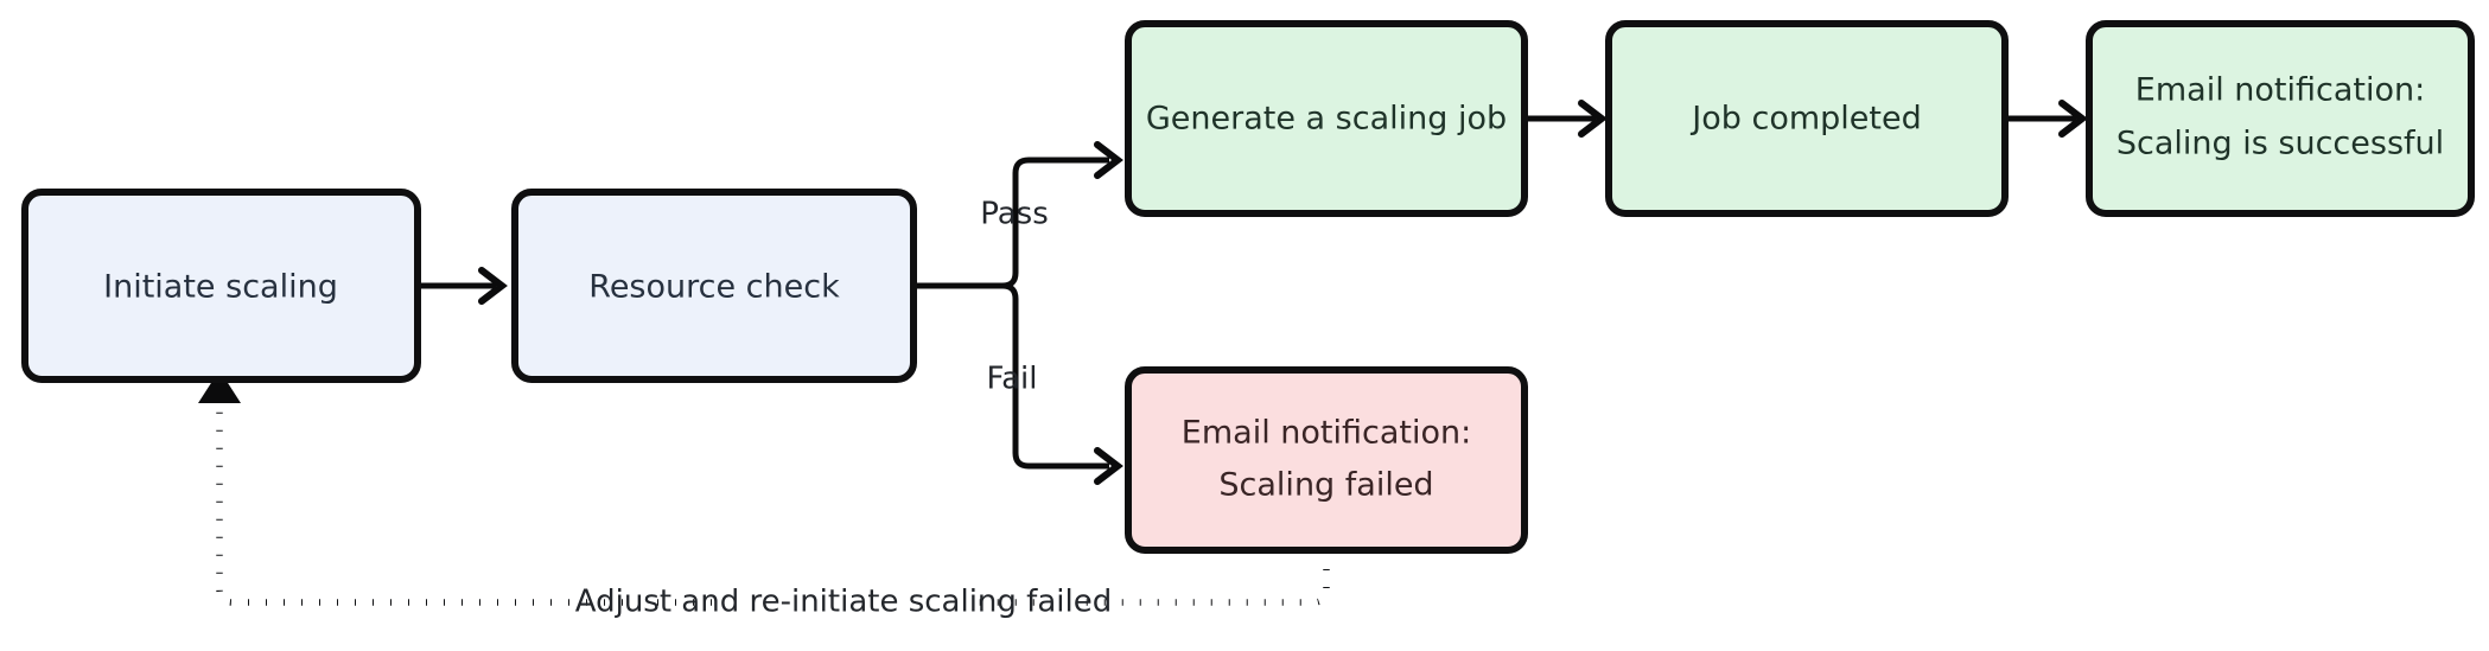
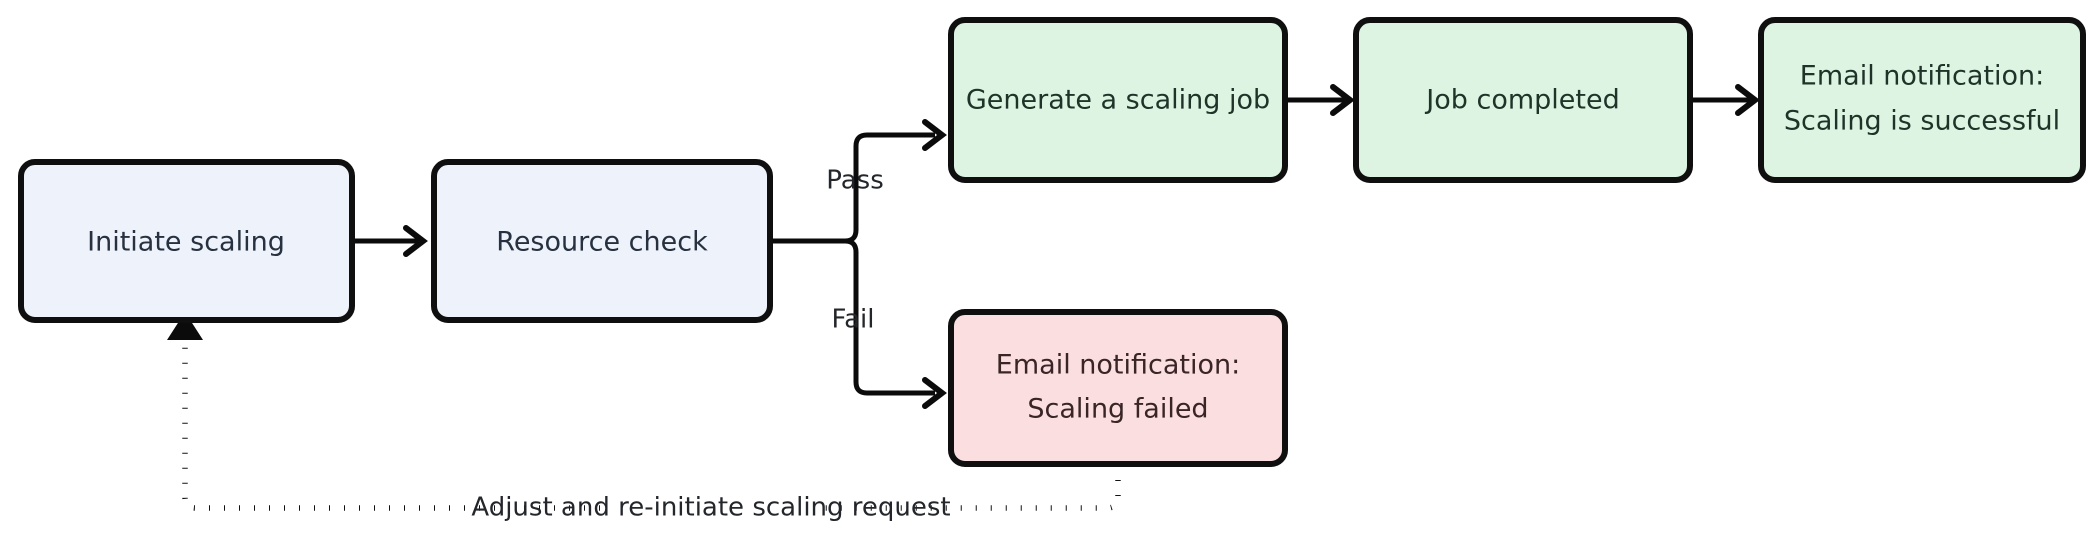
  Pass
  Fail
- Adjust and re-initiate scaling failed
+ Adjust and re-initiate scaling request
  Initiate scaling
  Resource check
  Generate a scaling job
  Job completed
  Email notification:
  Scaling is successful
  Email notification:
  Scaling failed
